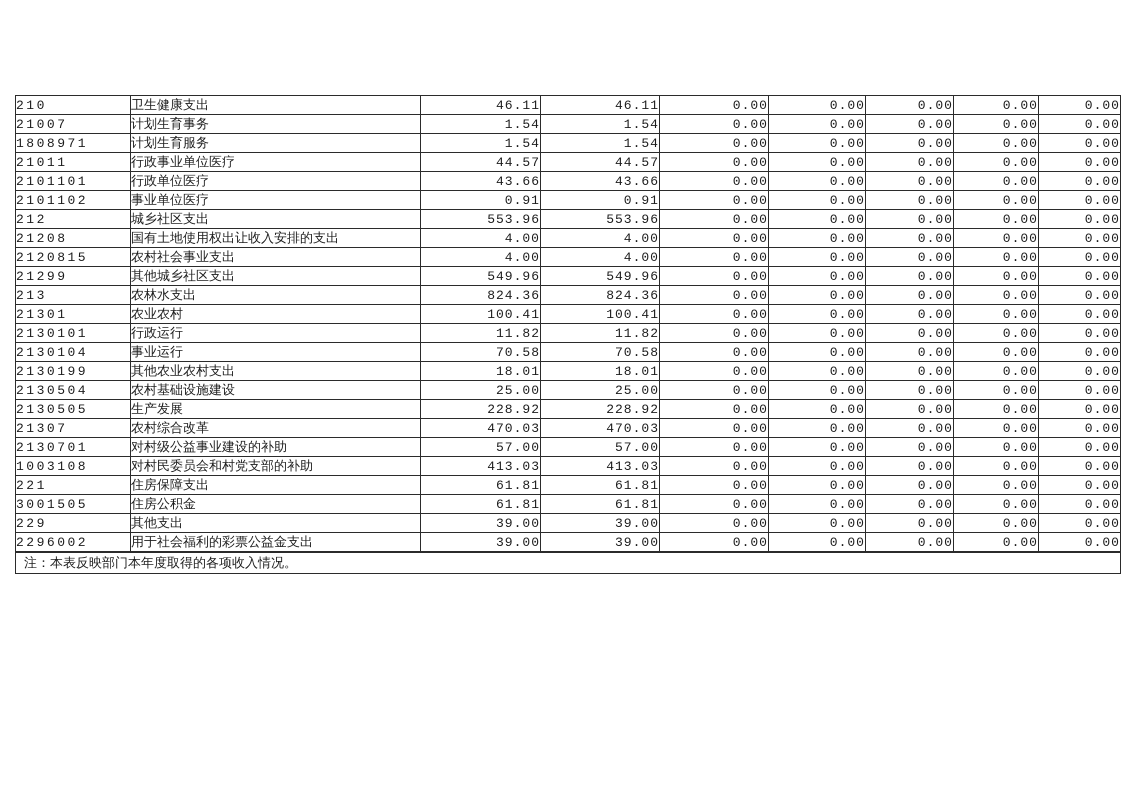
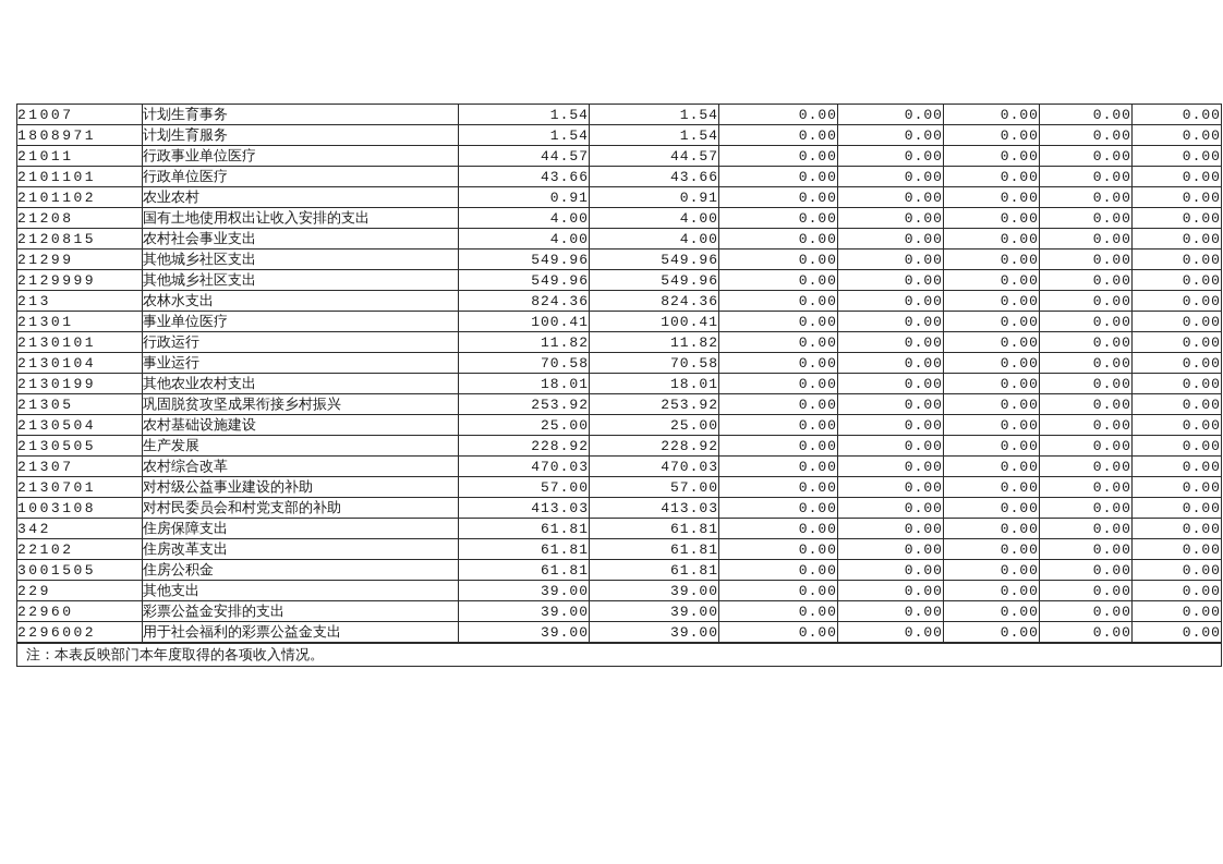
- 210	卫生健康支出	46.11	46.11	0.00	0.00	0.00	0.00	0.00
  21007	计划生育事务	1.54	1.54	0.00	0.00	0.00	0.00	0.00
  1808971	计划生育服务	1.54	1.54	0.00	0.00	0.00	0.00	0.00
  21011	行政事业单位医疗	44.57	44.57	0.00	0.00	0.00	0.00	0.00
  2101101	行政单位医疗	43.66	43.66	0.00	0.00	0.00	0.00	0.00
- 2101102	事业单位医疗	0.91	0.91	0.00	0.00	0.00	0.00	0.00
+ 2101102	农业农村	0.91	0.91	0.00	0.00	0.00	0.00	0.00
- 212	城乡社区支出	553.96	553.96	0.00	0.00	0.00	0.00	0.00
  21208	国有土地使用权出让收入安排的支出	4.00	4.00	0.00	0.00	0.00	0.00	0.00
  2120815	农村社会事业支出	4.00	4.00	0.00	0.00	0.00	0.00	0.00
  21299	其他城乡社区支出	549.96	549.96	0.00	0.00	0.00	0.00	0.00
+ 2129999	其他城乡社区支出	549.96	549.96	0.00	0.00	0.00	0.00	0.00
  213	农林水支出	824.36	824.36	0.00	0.00	0.00	0.00	0.00
- 21301	农业农村	100.41	100.41	0.00	0.00	0.00	0.00	0.00
+ 21301	事业单位医疗	100.41	100.41	0.00	0.00	0.00	0.00	0.00
  2130101	行政运行	11.82	11.82	0.00	0.00	0.00	0.00	0.00
  2130104	事业运行	70.58	70.58	0.00	0.00	0.00	0.00	0.00
  2130199	其他农业农村支出	18.01	18.01	0.00	0.00	0.00	0.00	0.00
+ 21305	巩固脱贫攻坚成果衔接乡村振兴	253.92	253.92	0.00	0.00	0.00	0.00	0.00
  2130504	农村基础设施建设	25.00	25.00	0.00	0.00	0.00	0.00	0.00
  2130505	生产发展	228.92	228.92	0.00	0.00	0.00	0.00	0.00
  21307	农村综合改革	470.03	470.03	0.00	0.00	0.00	0.00	0.00
  2130701	对村级公益事业建设的补助	57.00	57.00	0.00	0.00	0.00	0.00	0.00
  1003108	对村民委员会和村党支部的补助	413.03	413.03	0.00	0.00	0.00	0.00	0.00
- 221	住房保障支出	61.81	61.81	0.00	0.00	0.00	0.00	0.00
+ 342	住房保障支出	61.81	61.81	0.00	0.00	0.00	0.00	0.00
+ 22102	住房改革支出	61.81	61.81	0.00	0.00	0.00	0.00	0.00
  3001505	住房公积金	61.81	61.81	0.00	0.00	0.00	0.00	0.00
  229	其他支出	39.00	39.00	0.00	0.00	0.00	0.00	0.00
+ 22960	彩票公益金安排的支出	39.00	39.00	0.00	0.00	0.00	0.00	0.00
  2296002	用于社会福利的彩票公益金支出	39.00	39.00	0.00	0.00	0.00	0.00	0.00
  注：本表反映部门本年度取得的各项收入情况。
